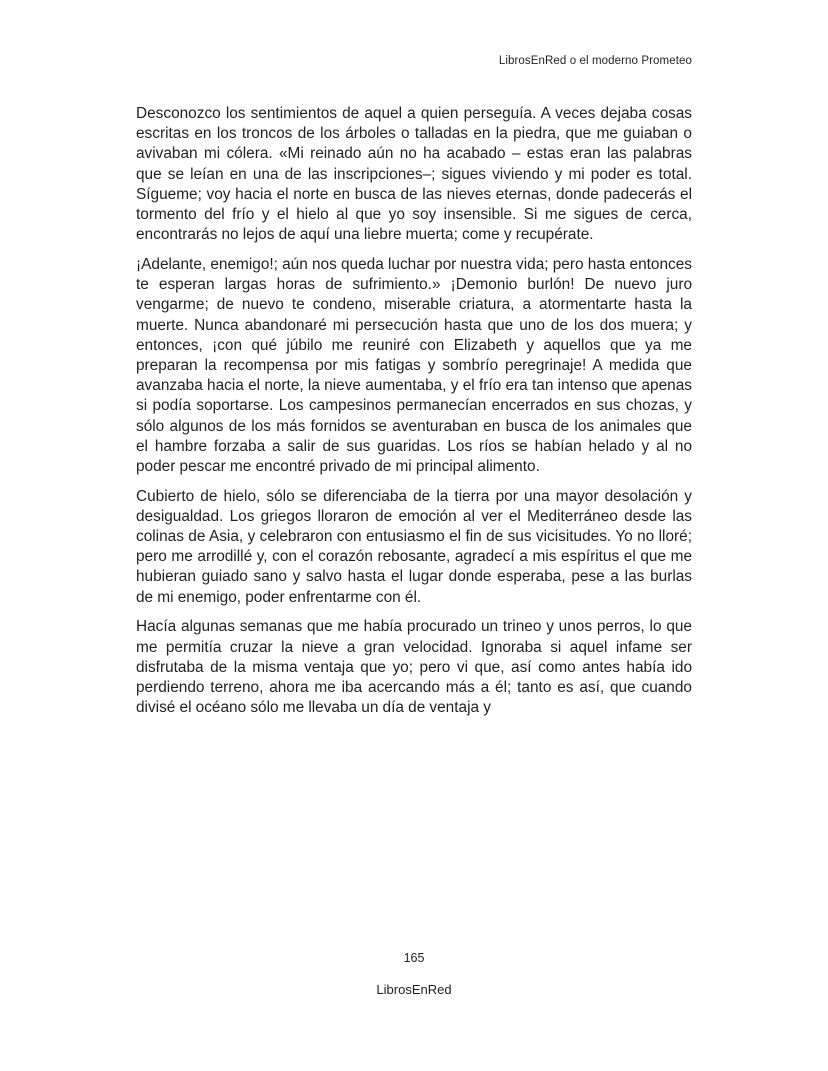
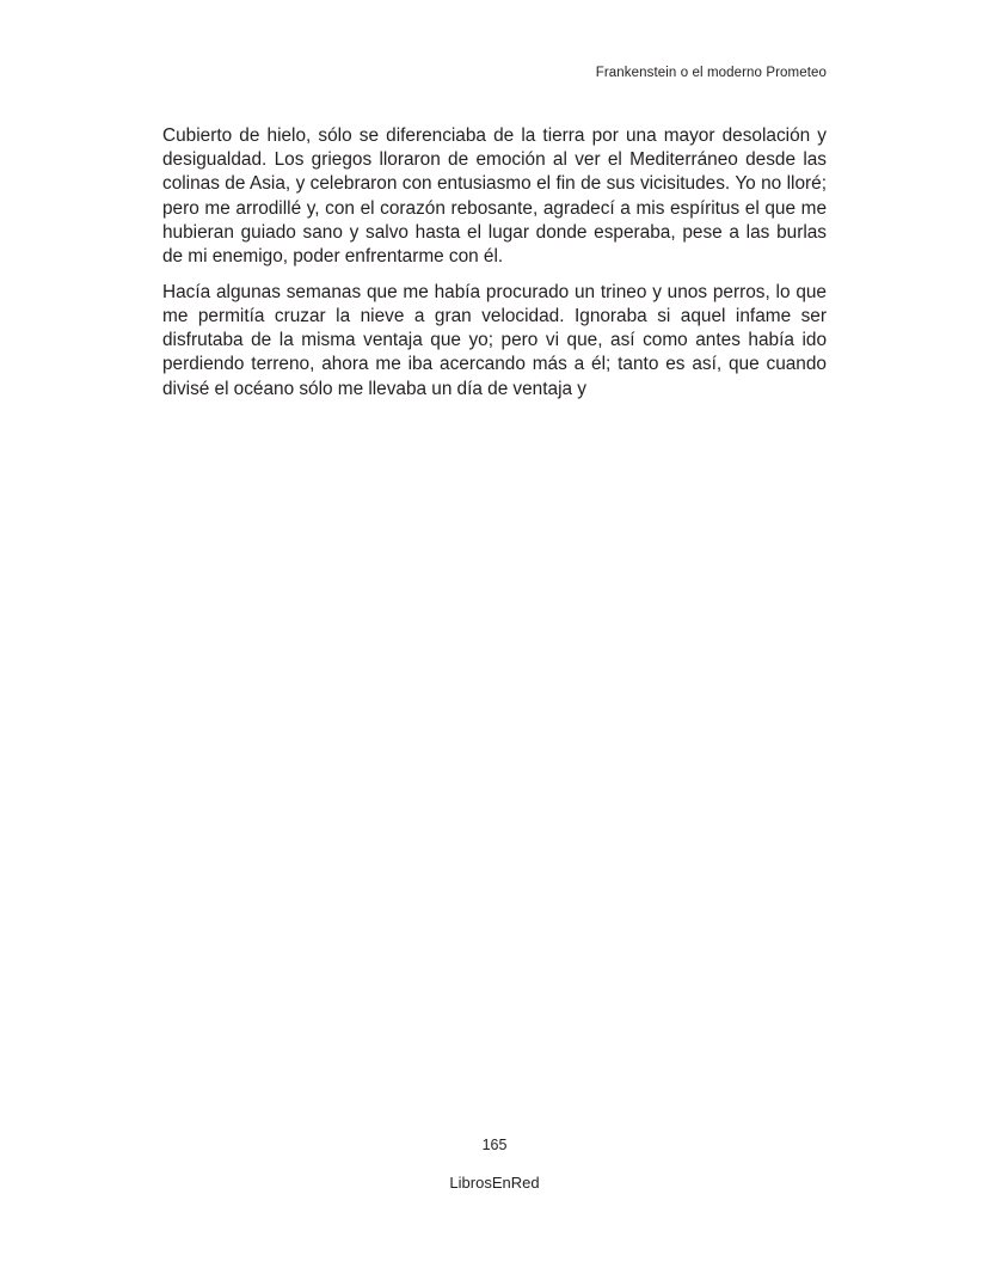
- LibrosEnRed o el moderno Prometeo
+ Frankenstein o el moderno Prometeo
- Desconozco los sentimientos de aquel a quien perseguía. A veces dejaba cosas escritas en los troncos de los árboles o talladas en la piedra, que me guiaban o avivaban mi cólera. «Mi reinado aún no ha acabado – estas eran las palabras que se leían en una de las inscripciones–; sigues viviendo y mi poder es total. Sígueme; voy hacia el norte en busca de las nieves eternas, donde padecerás el tormento del frío y el hielo al que yo soy insensible. Si me sigues de cerca, encontrarás no lejos de aquí una liebre muerta; come y recupérate.
- ¡Adelante, enemigo!; aún nos queda luchar por nuestra vida; pero hasta entonces te esperan largas horas de sufrimiento.» ¡Demonio burlón! De nuevo juro vengarme; de nuevo te condeno, miserable criatura, a atormentarte hasta la muerte. Nunca abandonaré mi persecución hasta que uno de los dos muera; y entonces, ¡con qué júbilo me reuniré con Elizabeth y aquellos que ya me preparan la recompensa por mis fatigas y sombrío peregrinaje! A medida que avanzaba hacia el norte, la nieve aumentaba, y el frío era tan intenso que apenas si podía soportarse. Los campesinos permanecían encerrados en sus chozas, y sólo algunos de los más fornidos se aventuraban en busca de los animales que el hambre forzaba a salir de sus guaridas. Los ríos se habían helado y al no poder pescar me encontré privado de mi principal alimento.
  Cubierto de hielo, sólo se diferenciaba de la tierra por una mayor desolación y desigualdad. Los griegos lloraron de emoción al ver el Mediterráneo desde las colinas de Asia, y celebraron con entusiasmo el fin de sus vicisitudes. Yo no lloré; pero me arrodillé y, con el corazón rebosante, agradecí a mis espíritus el que me hubieran guiado sano y salvo hasta el lugar donde esperaba, pese a las burlas de mi enemigo, poder enfrentarme con él.
  Hacía algunas semanas que me había procurado un trineo y unos perros, lo que me permitía cruzar la nieve a gran velocidad. Ignoraba si aquel infame ser disfrutaba de la misma ventaja que yo; pero vi que, así como antes había ido perdiendo terreno, ahora me iba acercando más a él; tanto es así, que cuando divisé el océano sólo me llevaba un día de ventaja y
  165
  LibrosEnRed
